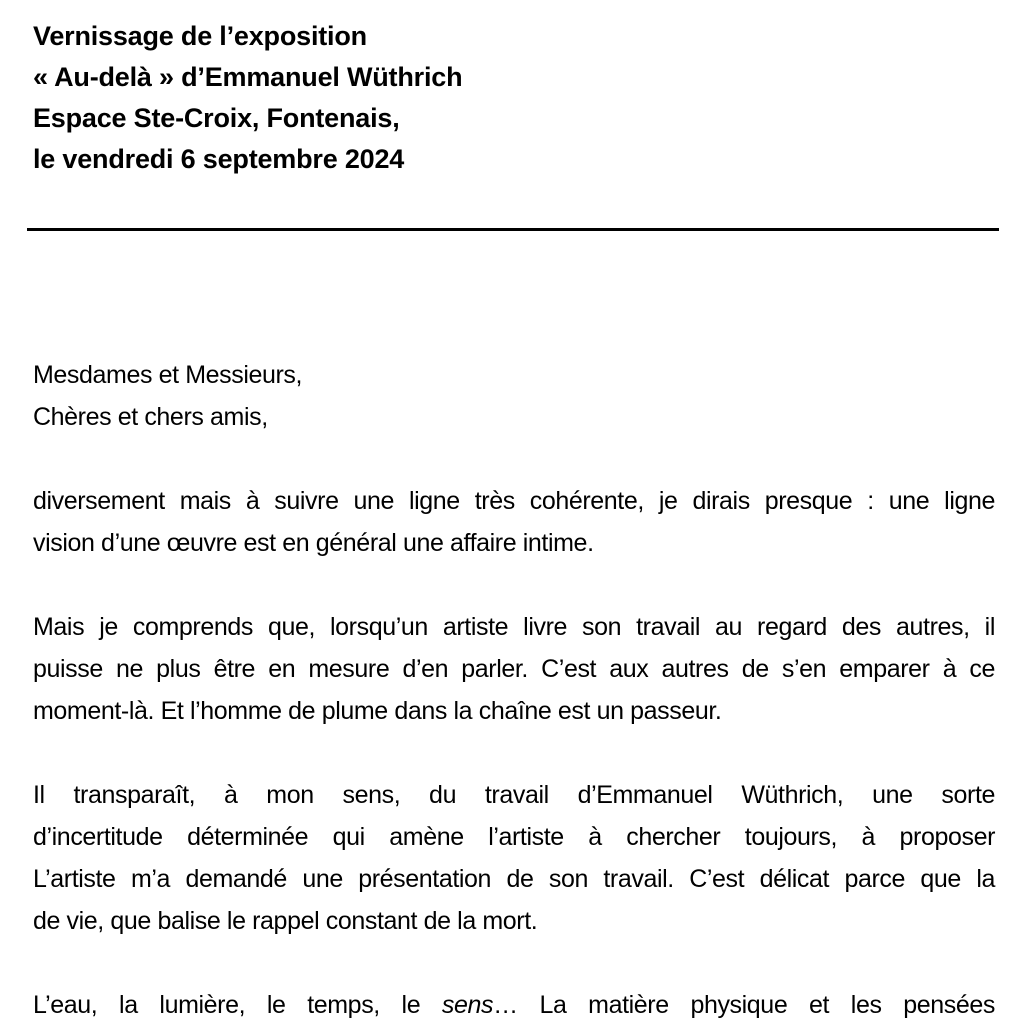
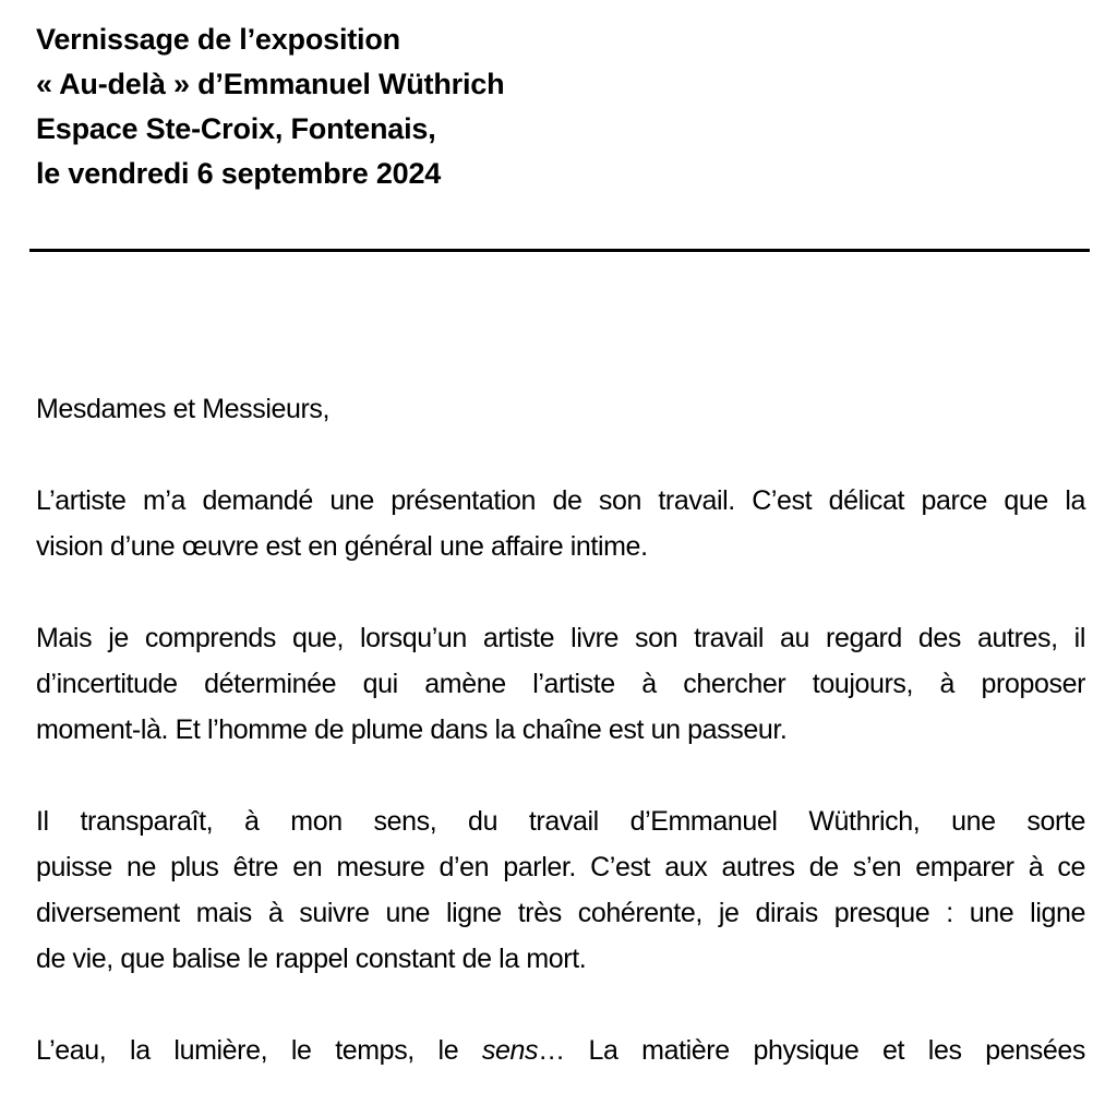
  Vernissage de l’exposition
  « Au-delà » d’Emmanuel Wüthrich
  Espace Ste-Croix, Fontenais,
  le vendredi 6 septembre 2024
  Mesdames et Messieurs,
- Chères et chers amis,
- diversement mais à suivre une ligne très cohérente, je dirais presque : une ligne
+ L’artiste m’a demandé une présentation de son travail. C’est délicat parce que la
  vision d’une œuvre est en général une affaire intime.
  Mais je comprends que, lorsqu’un artiste livre son travail au regard des autres, il
- puisse ne plus être en mesure d’en parler. C’est aux autres de s’en emparer à ce
+ d’incertitude déterminée qui amène l’artiste à chercher toujours, à proposer
  moment-là. Et l’homme de plume dans la chaîne est un passeur.
  Il transparaît, à mon sens, du travail d’Emmanuel Wüthrich, une sorte
- d’incertitude déterminée qui amène l’artiste à chercher toujours, à proposer
+ puisse ne plus être en mesure d’en parler. C’est aux autres de s’en emparer à ce
- L’artiste m’a demandé une présentation de son travail. C’est délicat parce que la
+ diversement mais à suivre une ligne très cohérente, je dirais presque : une ligne
  de vie, que balise le rappel constant de la mort.
  L’eau, la lumière, le temps, le sens… La matière physique et les pensées
